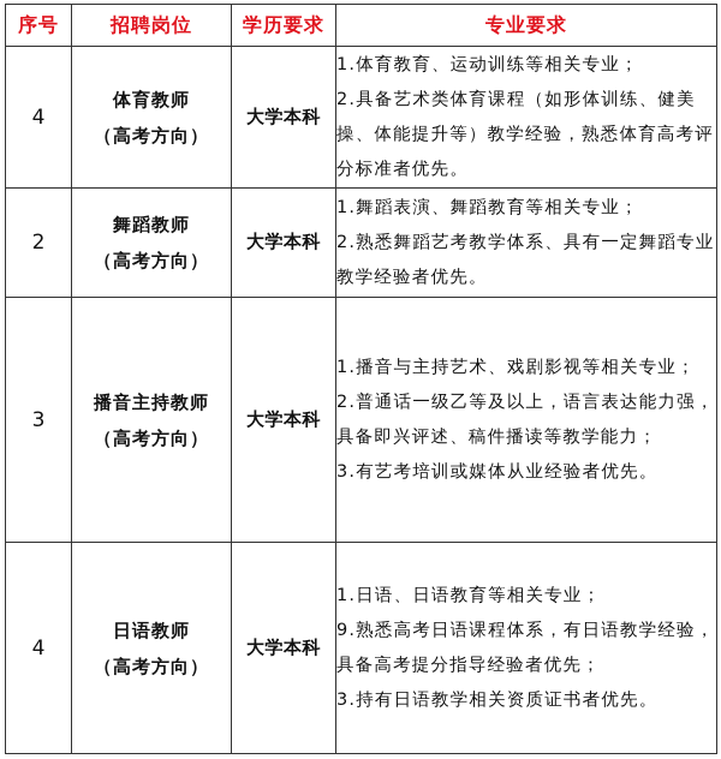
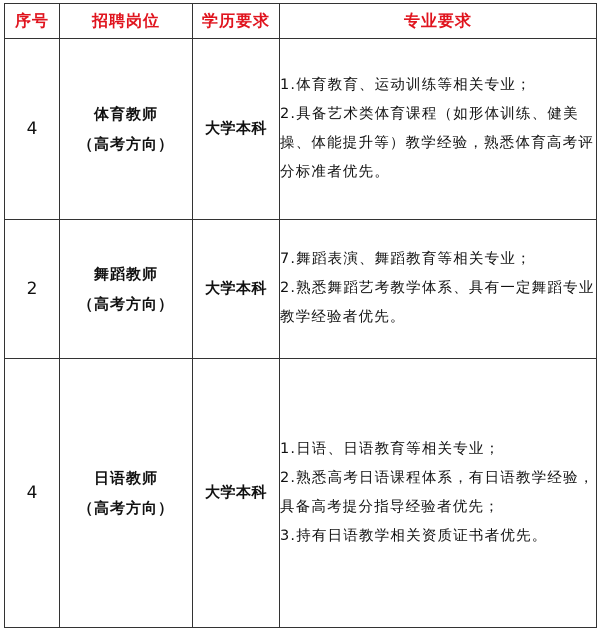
  序号	招聘岗位	学历要求	专业要求
  4	体育教师 （高考方向）	大学本科	1.体育教育、运动训练等相关专业； 2.具备艺术类体育课程（如形体训练、健美操、体能提升等）教学经验，熟悉体育高考评分标准者优先。
- 2	舞蹈教师 （高考方向）	大学本科	1.舞蹈表演、舞蹈教育等相关专业； 2.熟悉舞蹈艺考教学体系、具有一定舞蹈专业教学经验者优先。
+ 2	舞蹈教师 （高考方向）	大学本科	7.舞蹈表演、舞蹈教育等相关专业； 2.熟悉舞蹈艺考教学体系、具有一定舞蹈专业教学经验者优先。
- 3	播音主持教师 （高考方向）	大学本科	1.播音与主持艺术、戏剧影视等相关专业； 2.普通话一级乙等及以上，语言表达能力强，具备即兴评述、稿件播读等教学能力； 3.有艺考培训或媒体从业经验者优先。
- 4	日语教师 （高考方向）	大学本科	1.日语、日语教育等相关专业； 9.熟悉高考日语课程体系，有日语教学经验，具备高考提分指导经验者优先； 3.持有日语教学相关资质证书者优先。
+ 4	日语教师 （高考方向）	大学本科	1.日语、日语教育等相关专业； 2.熟悉高考日语课程体系，有日语教学经验，具备高考提分指导经验者优先； 3.持有日语教学相关资质证书者优先。
